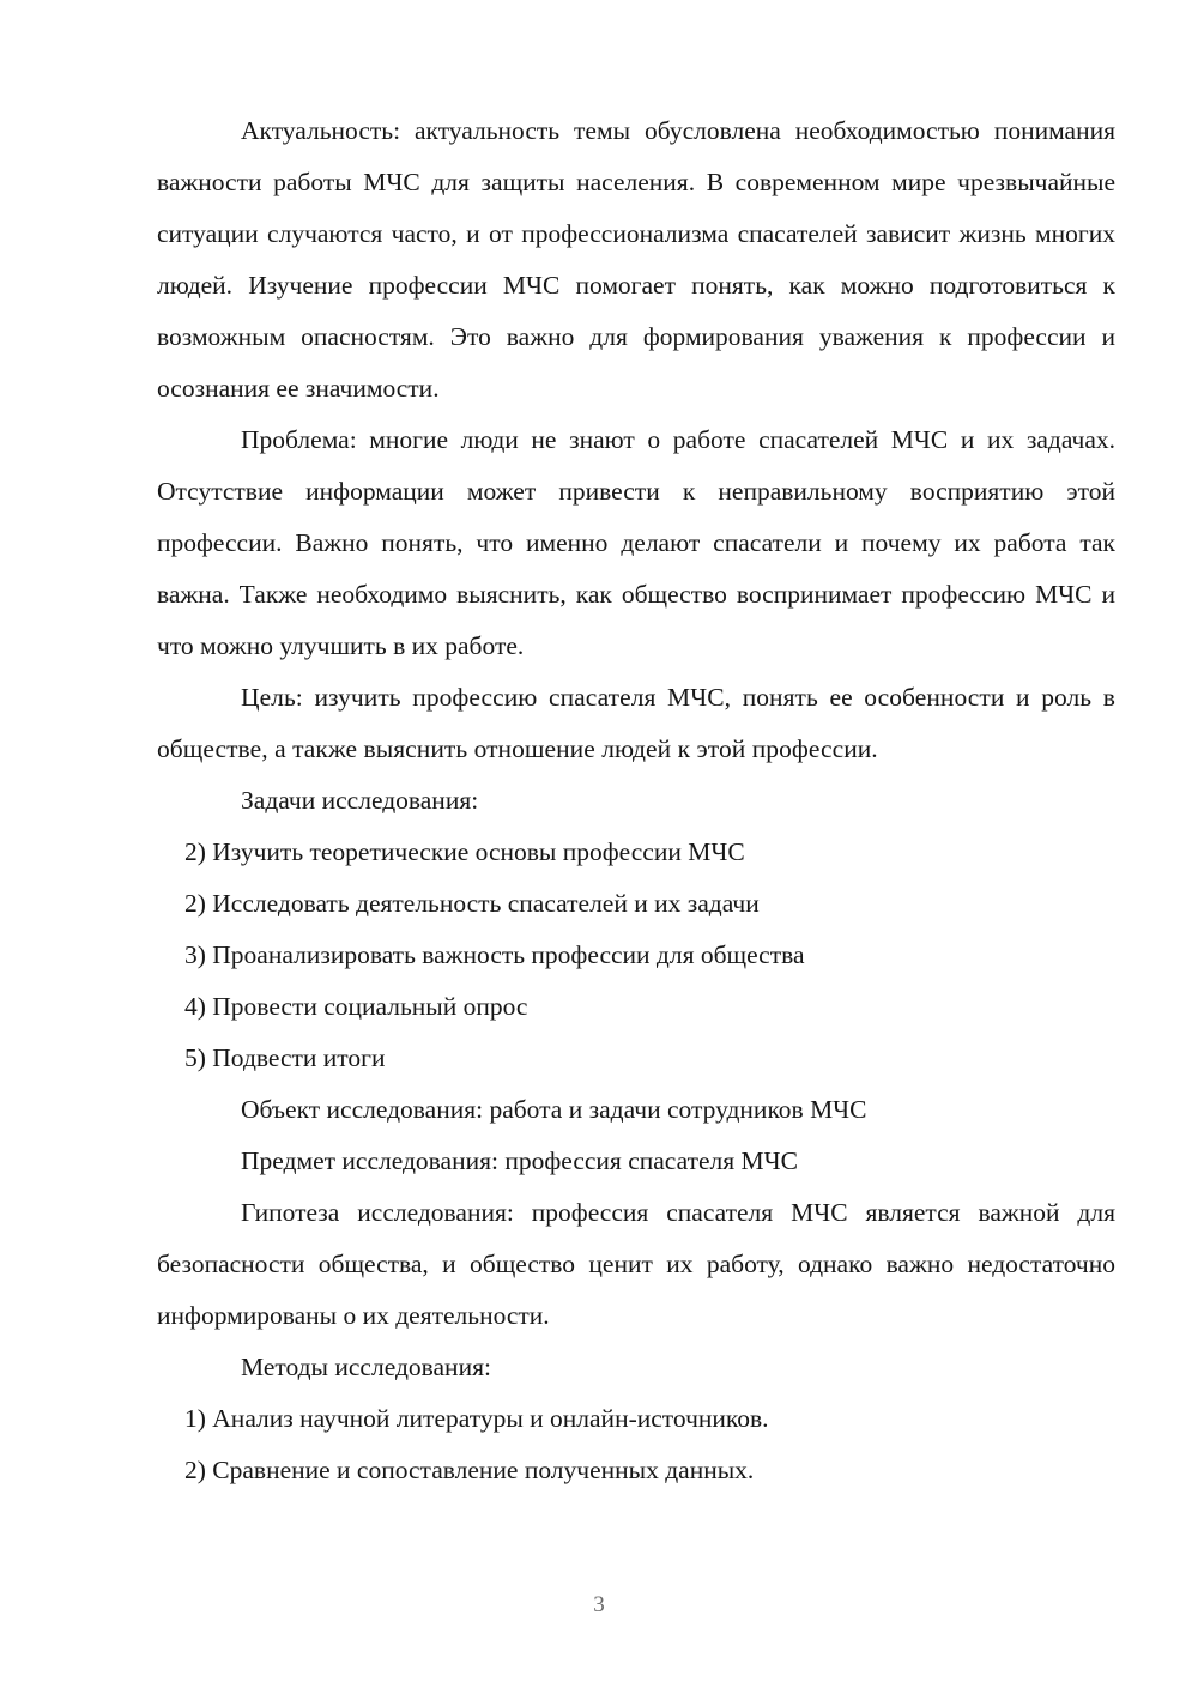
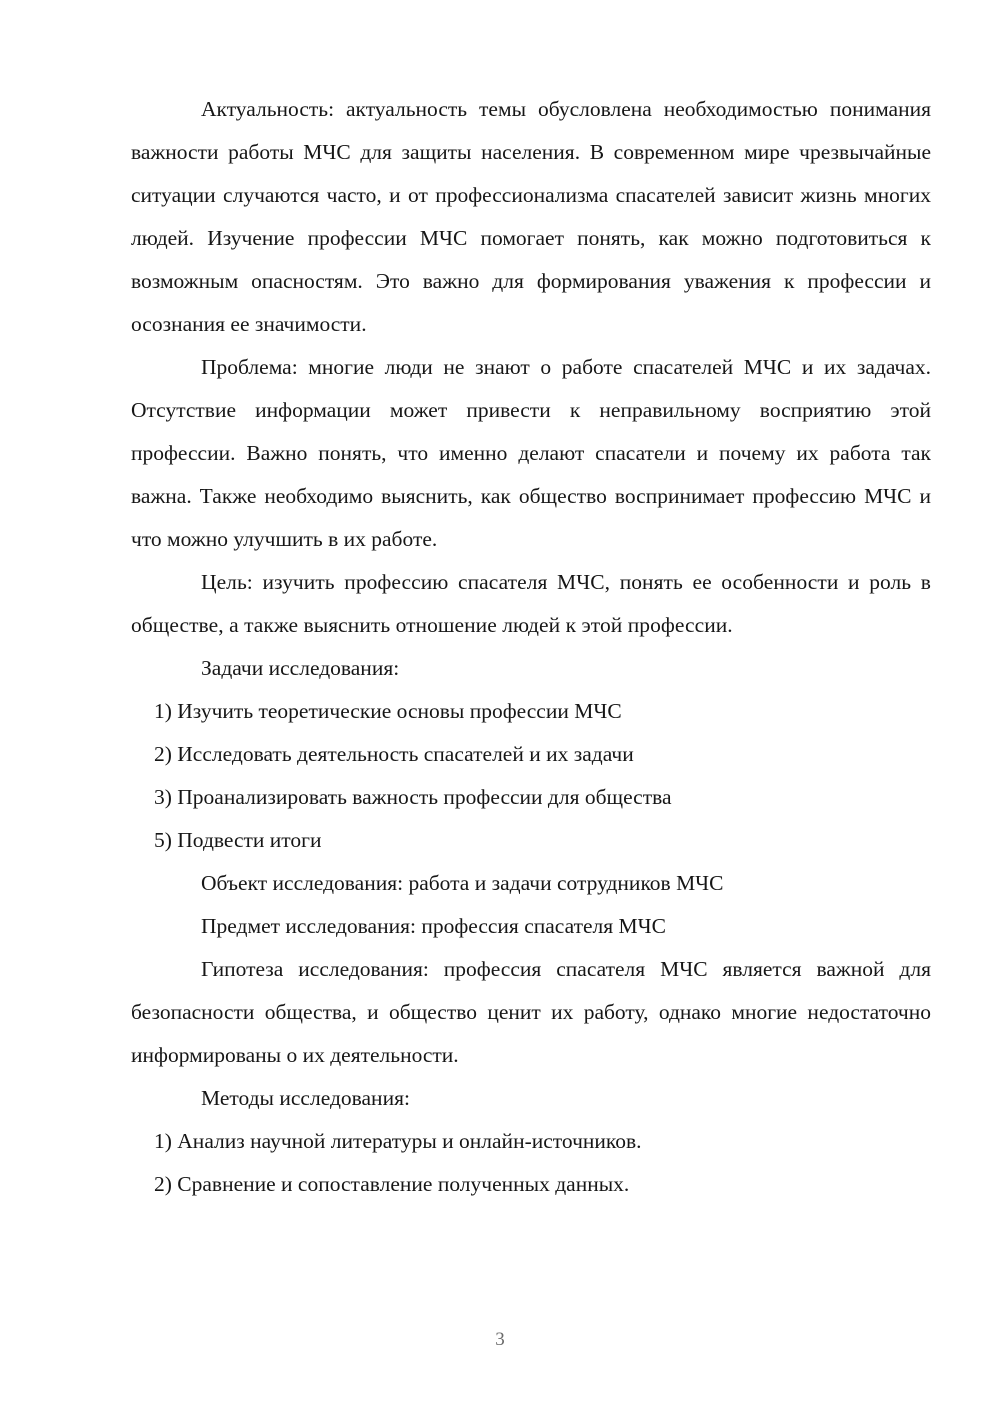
  Актуальность: актуальность темы обусловлена необходимостью понимания важности работы МЧС для защиты населения. В современном мире чрезвычайные ситуации случаются часто, и от профессионализма спасателей зависит жизнь многих людей. Изучение профессии МЧС помогает понять, как можно подготовиться к возможным опасностям. Это важно для формирования уважения к профессии и осознания ее значимости.
  Проблема: многие люди не знают о работе спасателей МЧС и их задачах. Отсутствие информации может привести к неправильному восприятию этой профессии. Важно понять, что именно делают спасатели и почему их работа так важна. Также необходимо выяснить, как общество воспринимает профессию МЧС и что можно улучшить в их работе.
  Цель: изучить профессию спасателя МЧС, понять ее особенности и роль в обществе, а также выяснить отношение людей к этой профессии.
  Задачи исследования:
- 2) Изучить теоретические основы профессии МЧС
+ 1) Изучить теоретические основы профессии МЧС
  2) Исследовать деятельность спасателей и их задачи
  3) Проанализировать важность профессии для общества
- 4) Провести социальный опрос
  5) Подвести итоги
  Объект исследования: работа и задачи сотрудников МЧС
  Предмет исследования: профессия спасателя МЧС
- Гипотеза исследования: профессия спасателя МЧС является важной для безопасности общества, и общество ценит их работу, однако важно недостаточно информированы о их деятельности.
+ Гипотеза исследования: профессия спасателя МЧС является важной для безопасности общества, и общество ценит их работу, однако многие недостаточно информированы о их деятельности.
  Методы исследования:
  1) Анализ научной литературы и онлайн-источников.
  2) Сравнение и сопоставление полученных данных.
  3
